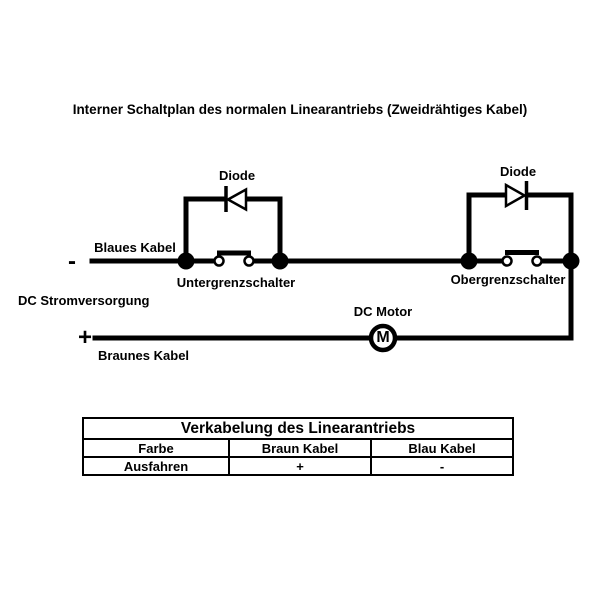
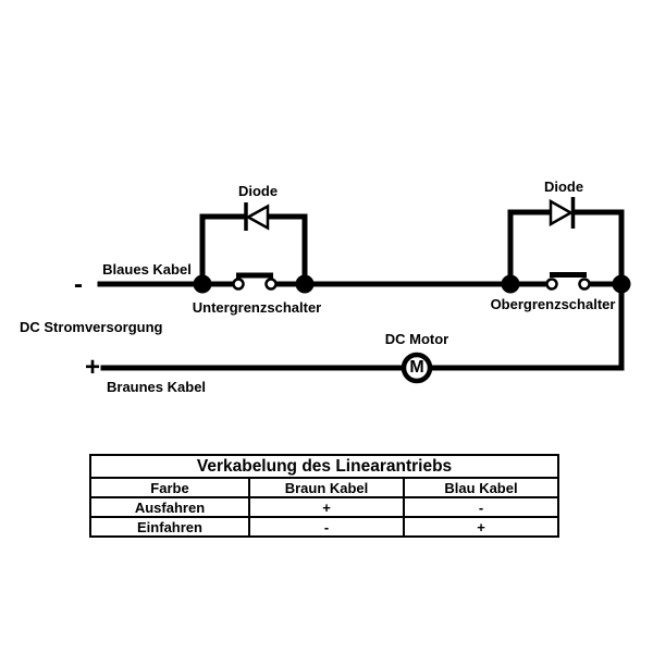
- Interner Schaltplan des normalen Linearantriebs (Zweidrähtiges Kabel)
  Diode
  Diode
  Blaues Kabel
  -
  Untergrenzschalter
  Obergrenzschalter
  DC Stromversorgung
  +
  Braunes Kabel
  DC Motor
  M
  Verkabelung des Linearantriebs
  Farbe	Braun Kabel	Blau Kabel
  Ausfahren	+	-
+ Einfahren	-	+
